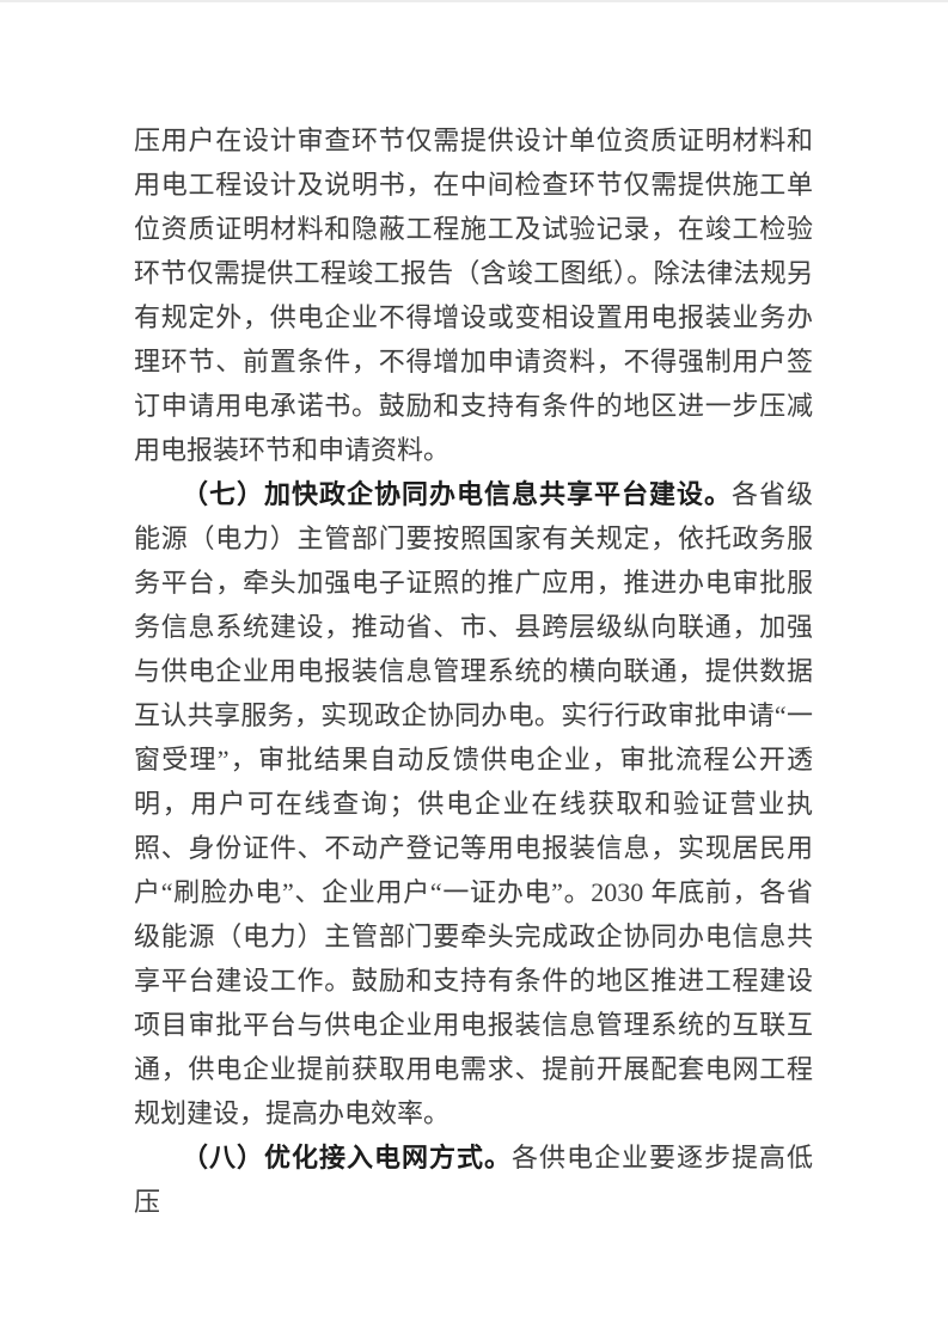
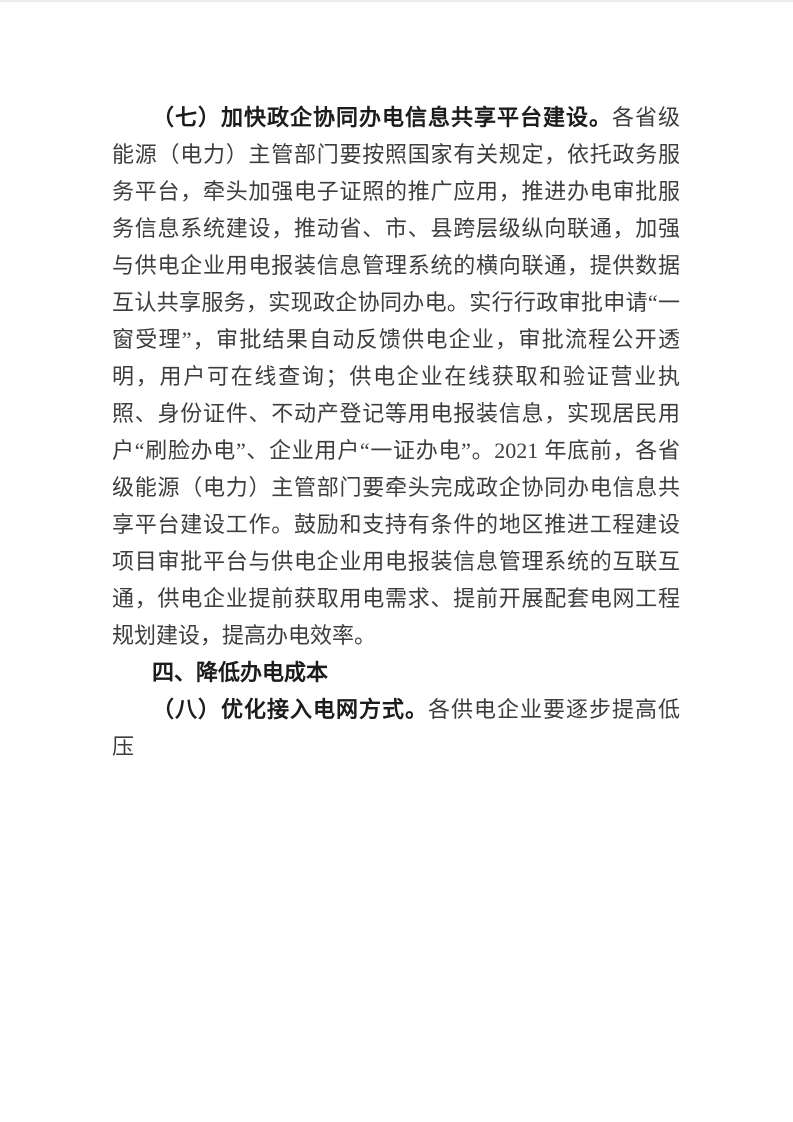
- 压用户在设计审查环节仅需提供设计单位资质证明材料和用电工程设计及说明书，在中间检查环节仅需提供施工单位资质证明材料和隐蔽工程施工及试验记录，在竣工检验环节仅需提供工程竣工报告（含竣工图纸）。除法律法规另有规定外，供电企业不得增设或变相设置用电报装业务办理环节、前置条件，不得增加申请资料，不得强制用户签订申请用电承诺书。鼓励和支持有条件的地区进一步压减用电报装环节和申请资料。
- （七）加快政企协同办电信息共享平台建设。各省级能源（电力）主管部门要按照国家有关规定，依托政务服务平台，牵头加强电子证照的推广应用，推进办电审批服务信息系统建设，推动省、市、县跨层级纵向联通，加强与供电企业用电报装信息管理系统的横向联通，提供数据互认共享服务，实现政企协同办电。实行行政审批申请“一窗受理”，审批结果自动反馈供电企业，审批流程公开透明，用户可在线查询；供电企业在线获取和验证营业执照、身份证件、不动产登记等用电报装信息，实现居民用户“刷脸办电”、企业用户“一证办电”。2030 年底前，各省级能源（电力）主管部门要牵头完成政企协同办电信息共享平台建设工作。鼓励和支持有条件的地区推进工程建设项目审批平台与供电企业用电报装信息管理系统的互联互通，供电企业提前获取用电需求、提前开展配套电网工程规划建设，提高办电效率。
+ （七）加快政企协同办电信息共享平台建设。各省级能源（电力）主管部门要按照国家有关规定，依托政务服务平台，牵头加强电子证照的推广应用，推进办电审批服务信息系统建设，推动省、市、县跨层级纵向联通，加强与供电企业用电报装信息管理系统的横向联通，提供数据互认共享服务，实现政企协同办电。实行行政审批申请“一窗受理”，审批结果自动反馈供电企业，审批流程公开透明，用户可在线查询；供电企业在线获取和验证营业执照、身份证件、不动产登记等用电报装信息，实现居民用户“刷脸办电”、企业用户“一证办电”。2021 年底前，各省级能源（电力）主管部门要牵头完成政企协同办电信息共享平台建设工作。鼓励和支持有条件的地区推进工程建设项目审批平台与供电企业用电报装信息管理系统的互联互通，供电企业提前获取用电需求、提前开展配套电网工程规划建设，提高办电效率。
+ 四、降低办电成本
  （八）优化接入电网方式。各供电企业要逐步提高低压
